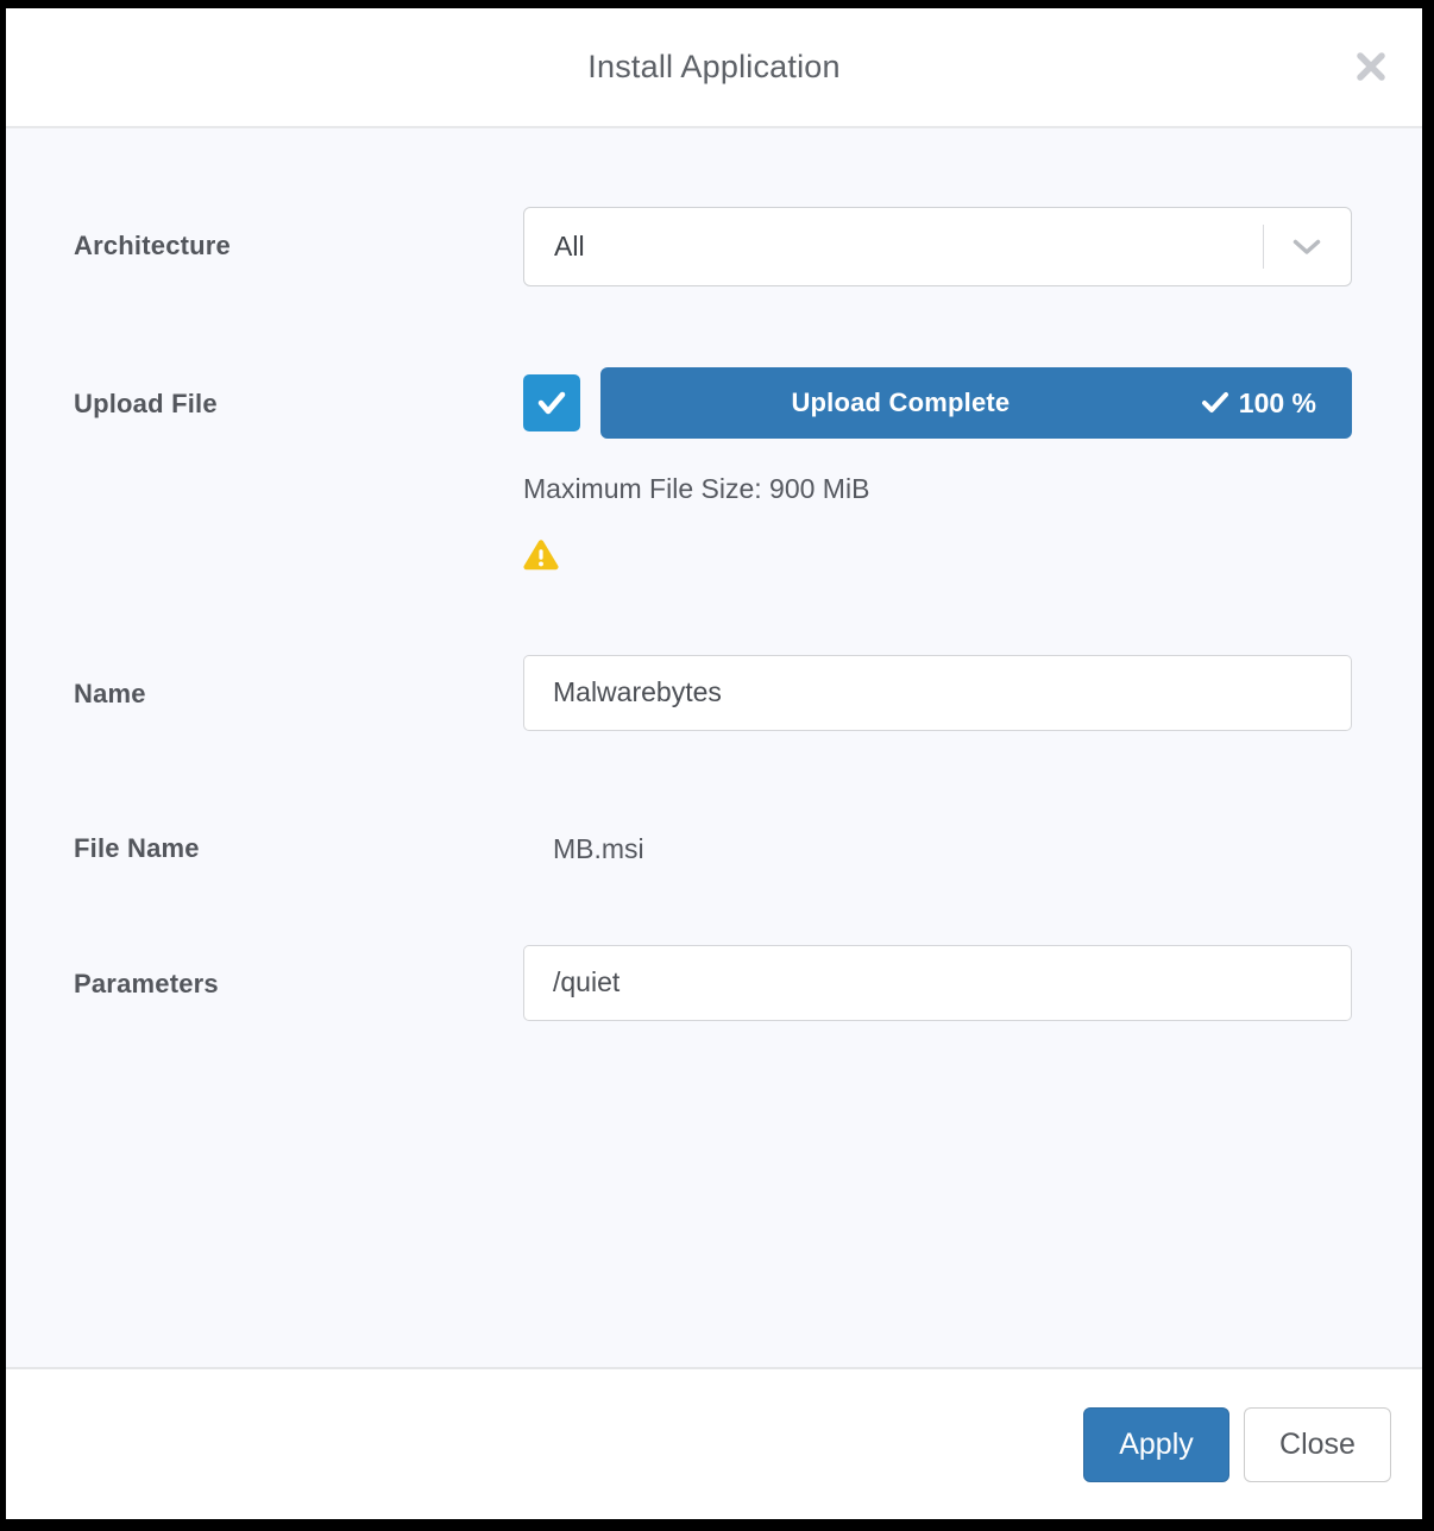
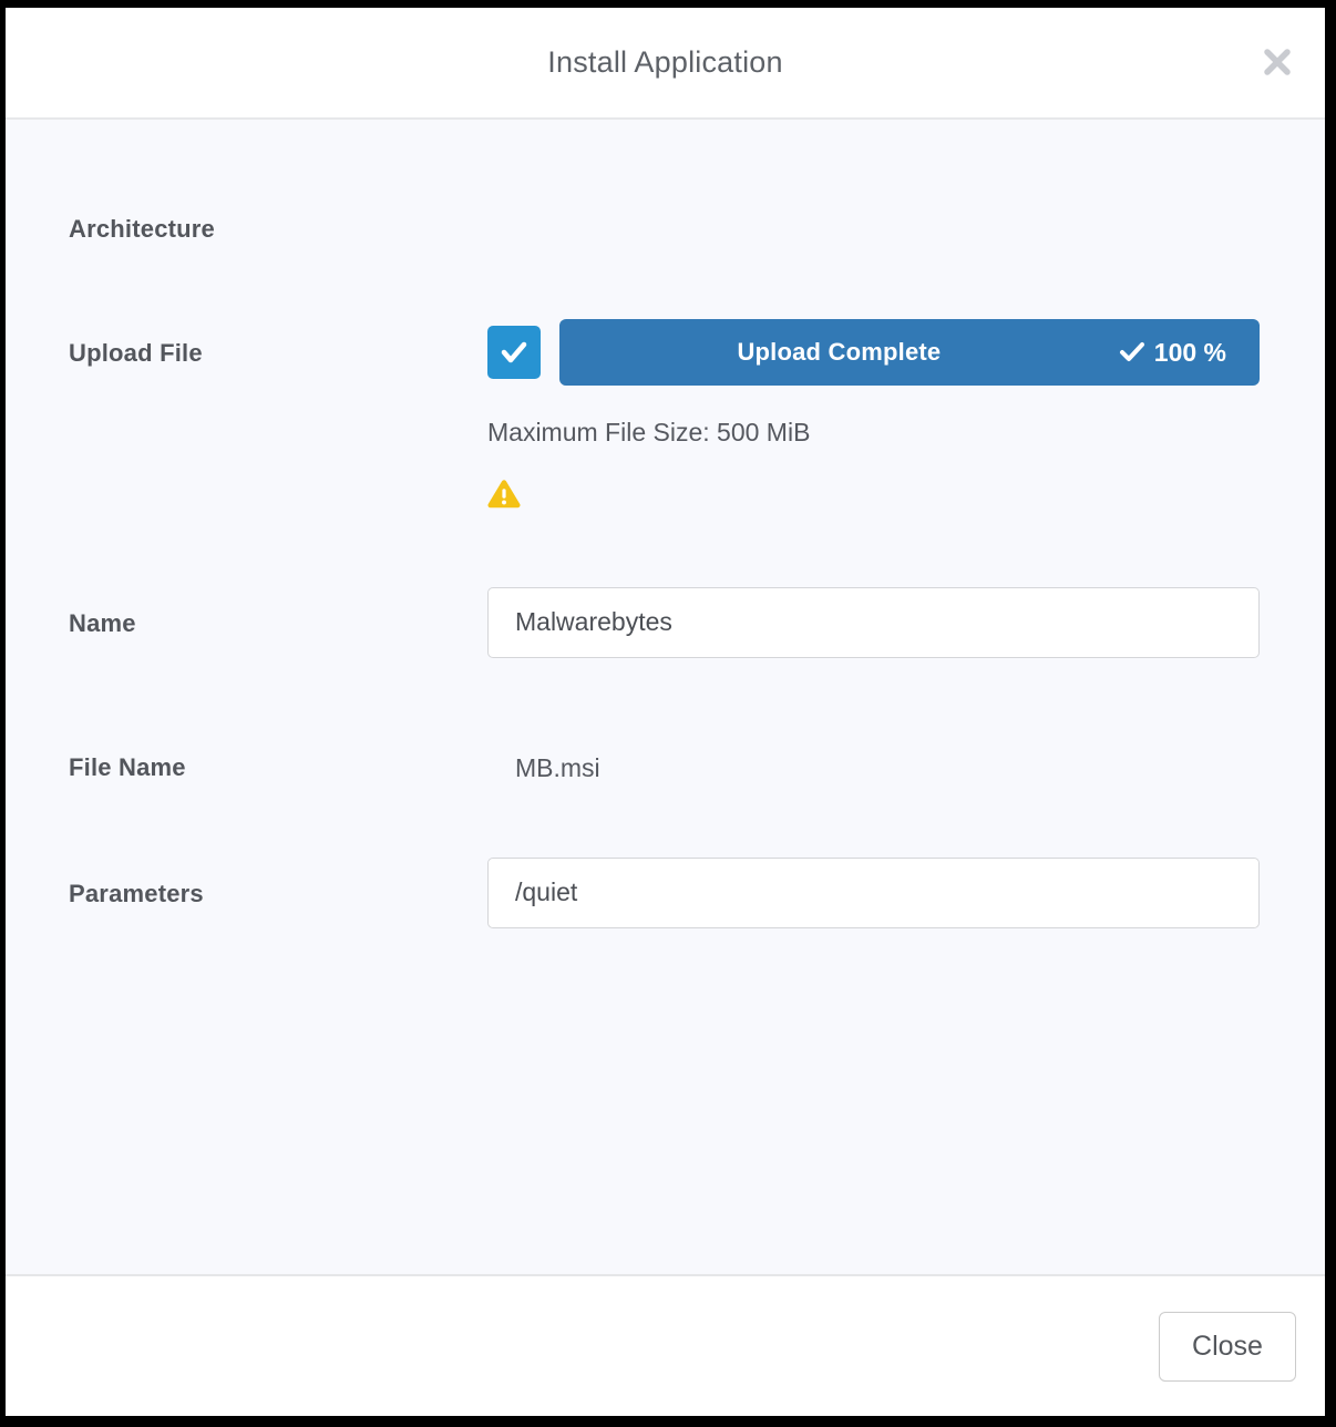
  Install Application
  Architecture
- All
  Upload File
  Upload Complete
  100 %
- Maximum File Size: 900 MiB
+ Maximum File Size: 500 MiB
  Name
  Malwarebytes
  File Name
  MB.msi
  Parameters
  /quiet
- Apply
  Close
